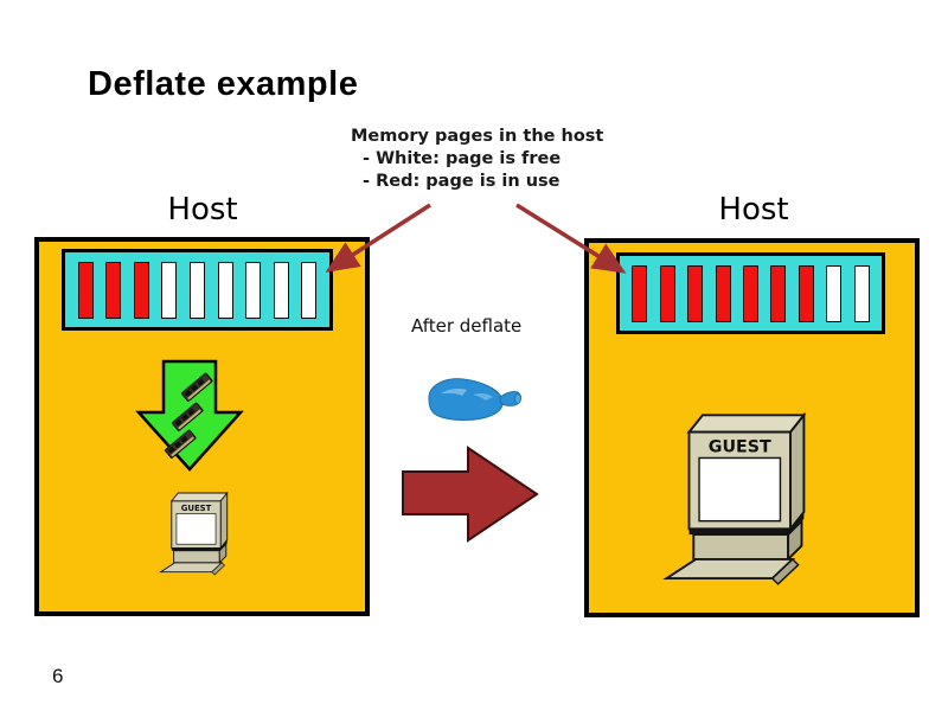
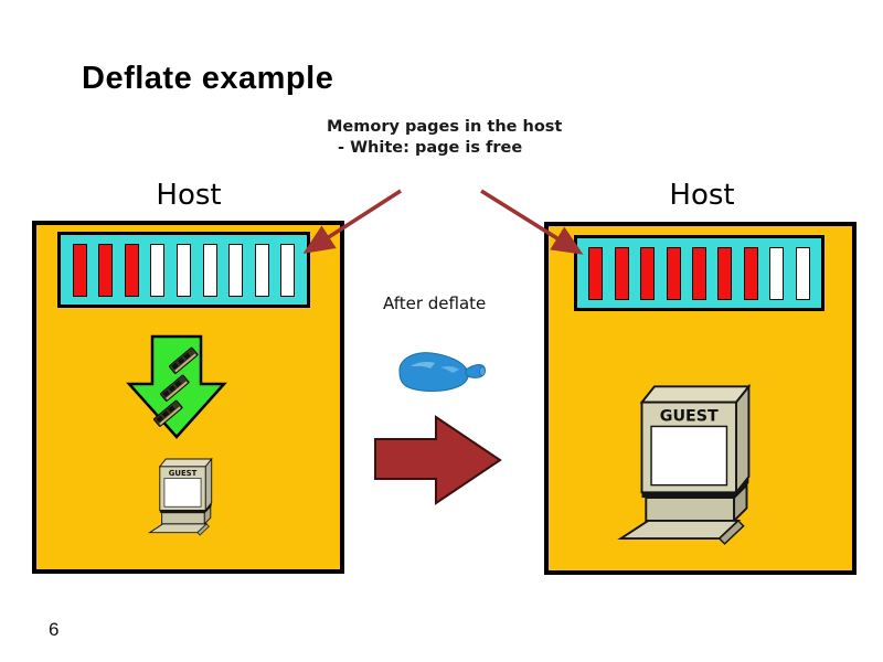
  Deflate example
  Memory pages in the host
  - White: page is free
- - Red: page is in use
  Host
  Host
  After deflate
  6
